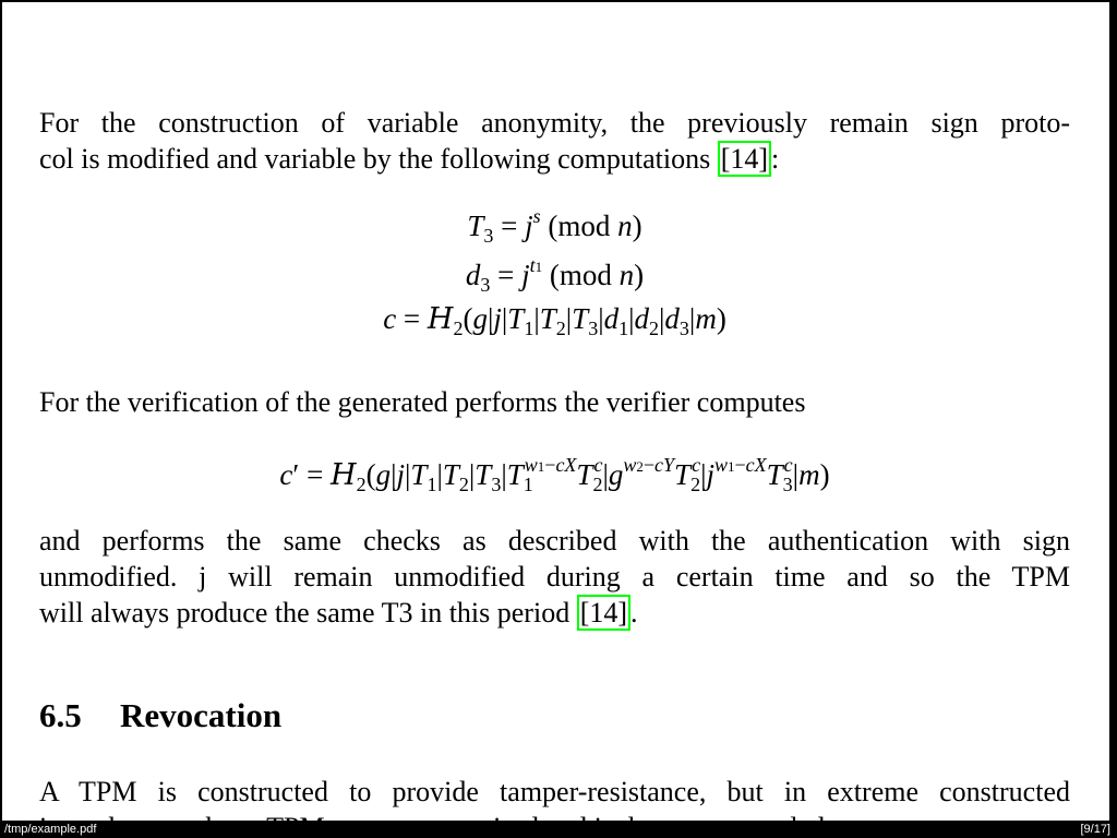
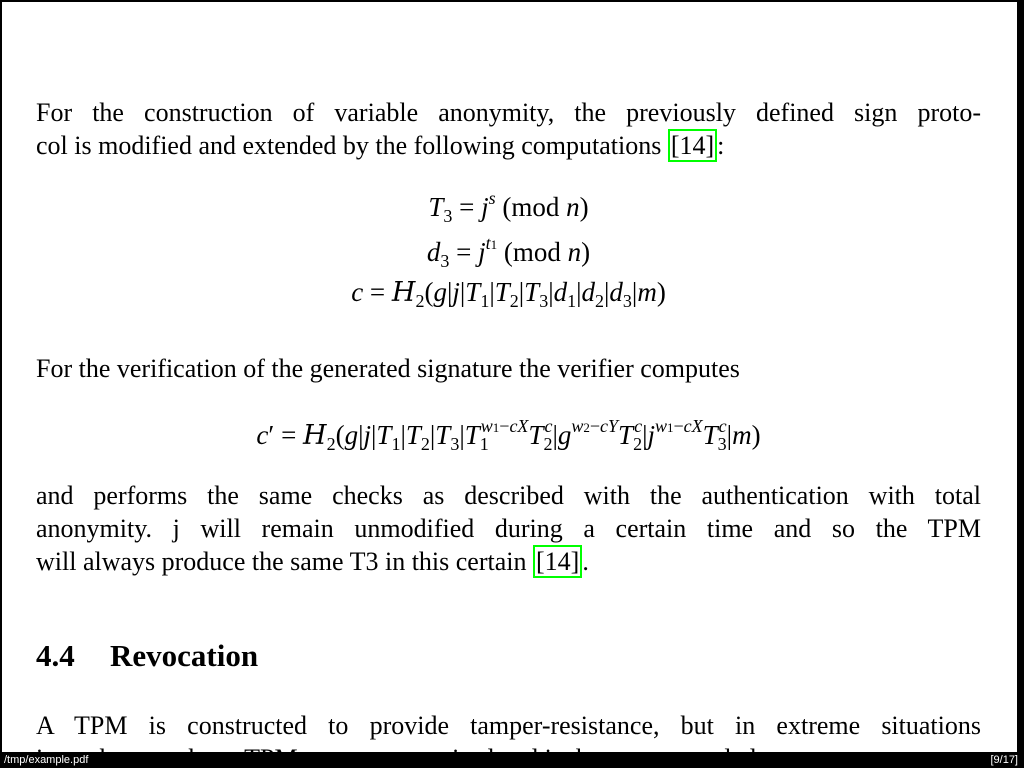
- For the construction of variable anonymity, the previously remain sign proto-
+ For the construction of variable anonymity, the previously defined sign proto-
- col is modified and variable by the following computations [14]:
+ col is modified and extended by the following computations [14]:
  T3 = js (mod n)
  d3 = jt1 (mod n)
  c = H2(g|j|T1|T2|T3|d1|d2|d3|m)
- For the verification of the generated performs the verifier computes
+ For the verification of the generated signature the verifier computes
  c′ = H2(g|j|T1|T2|T3|T1w1−cXT2c|gw2−cYT2c|jw1−cXT3c|m)
- and performs the same checks as described with the authentication with sign
+ and performs the same checks as described with the authentication with total
- unmodified. j will remain unmodified during a certain time and so the TPM
+ anonymity. j will remain unmodified during a certain time and so the TPM
- will always produce the same T3 in this period [14].
+ will always produce the same T3 in this certain [14].
- 6.5 Revocation
+ 4.4 Revocation
- A TPM is constructed to provide tamper-resistance, but in extreme constructed
+ A TPM is constructed to provide tamper-resistance, but in extreme situations
  /tmp/example.pdf
  [9/17]
